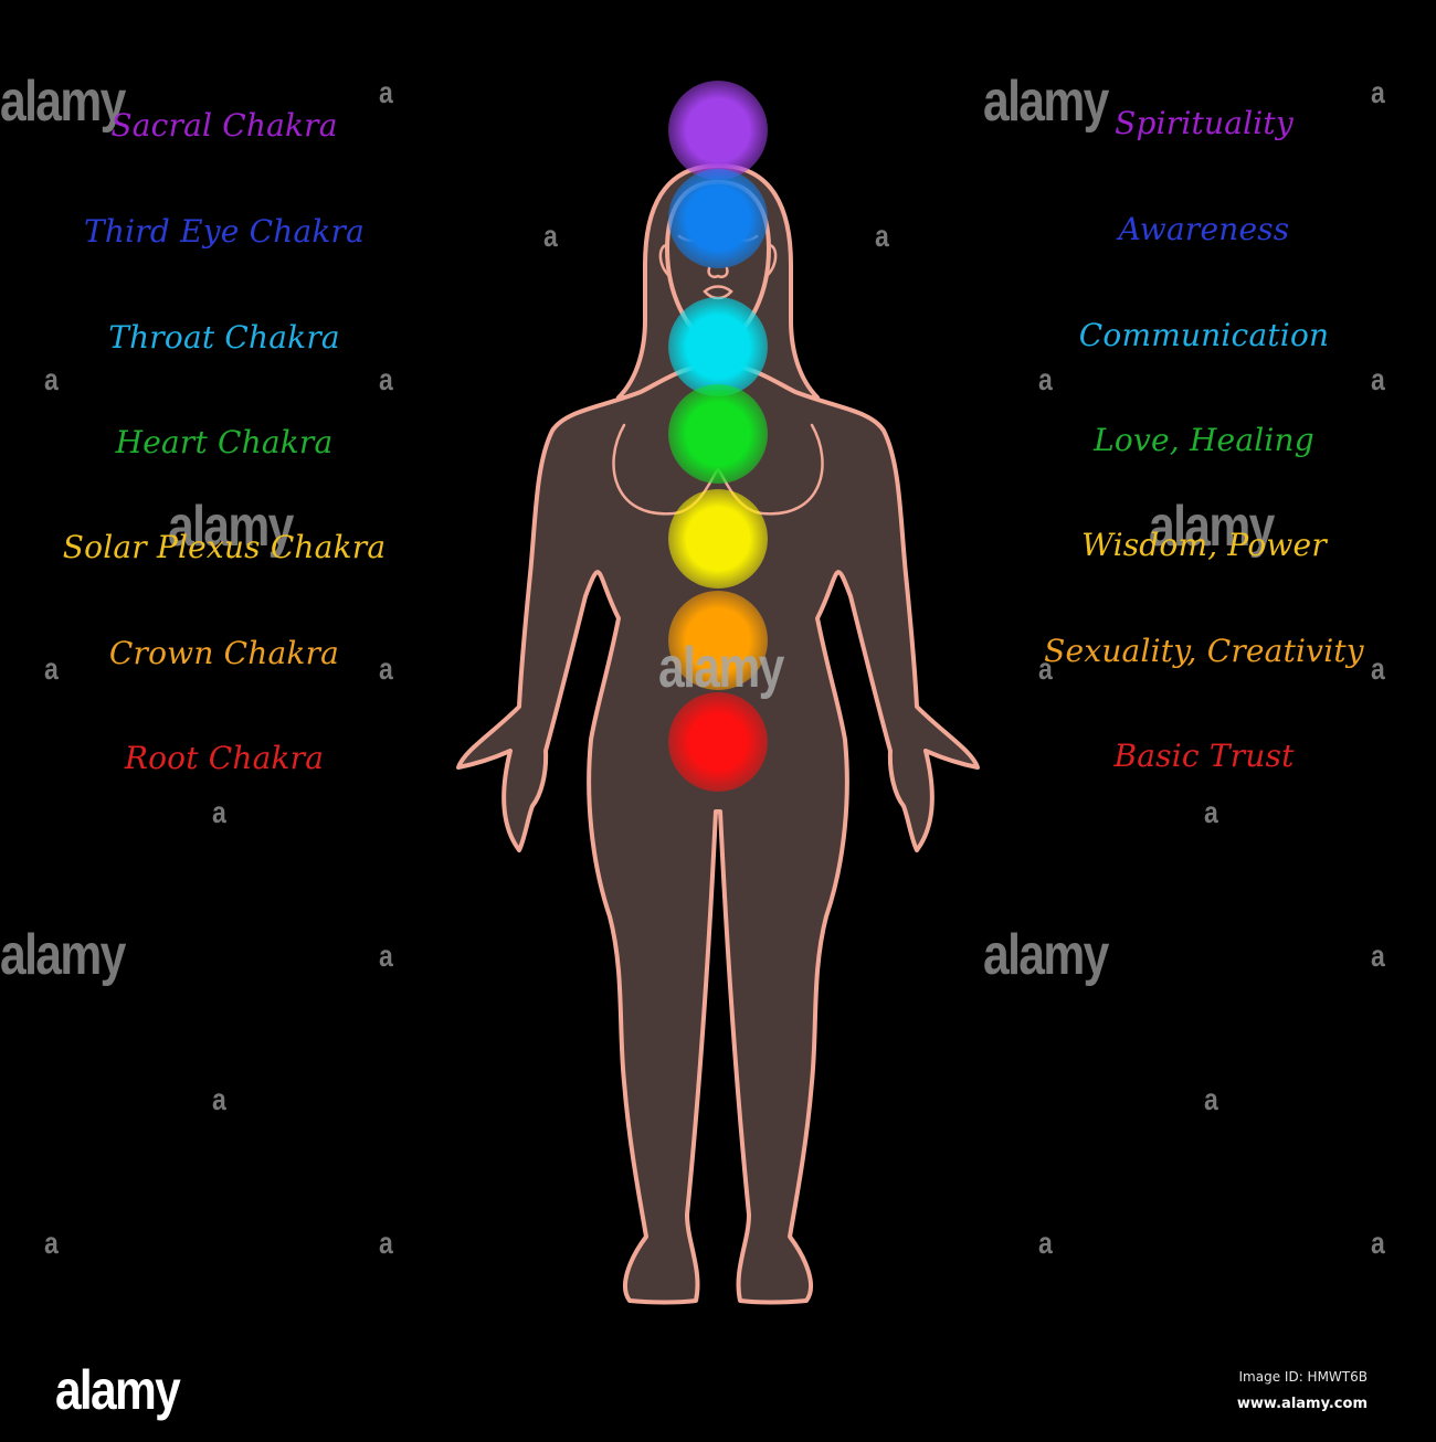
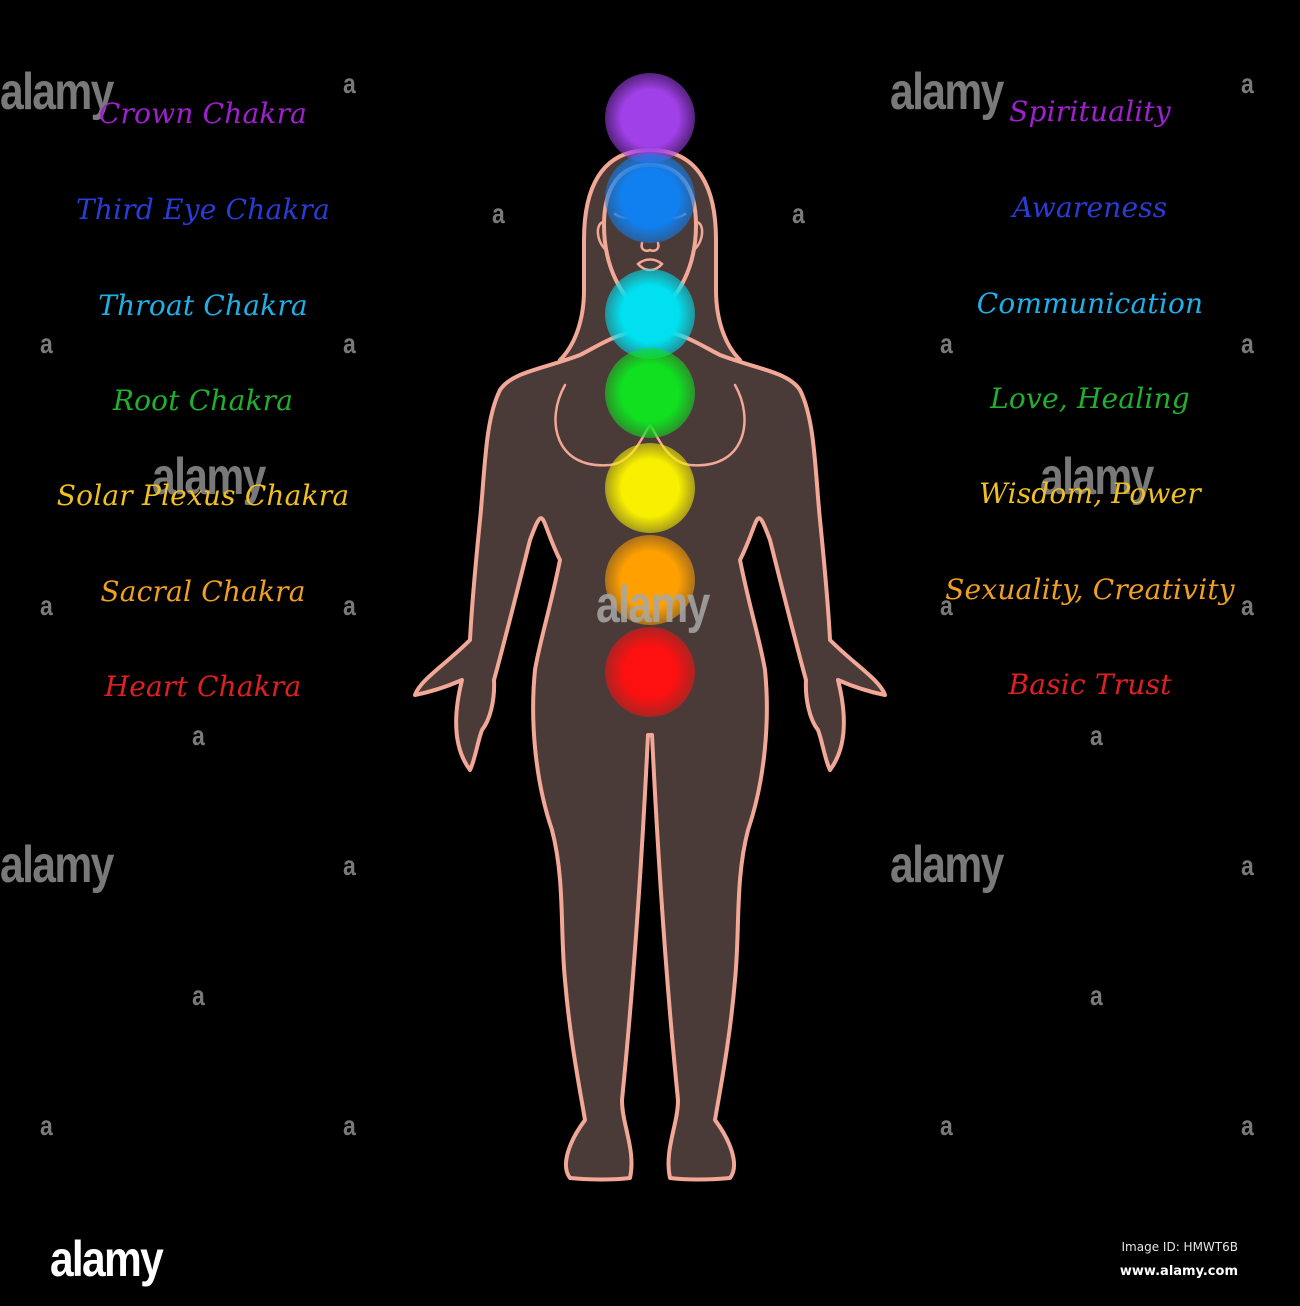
  alamy
  alamy
  alamy
  alamy
  alamy
  alamy
  a
  a
  a
  a
  a
  a
  a
  a
  a
  a
  a
  a
  a
  a
  a
  a
  a
  a
  a
  a
  a
  a
  alamy
- Sacral Chakra
+ Crown Chakra
  Third Eye Chakra
  Throat Chakra
- Heart Chakra
+ Root Chakra
  Solar Plexus Chakra
- Crown Chakra
+ Sacral Chakra
- Root Chakra
+ Heart Chakra
  Spirituality
  Awareness
  Communication
  Love, Healing
  Wisdom, Power
  Sexuality, Creativity
  Basic Trust
  alamy
  Image ID: HMWT6B
  www.alamy.com
